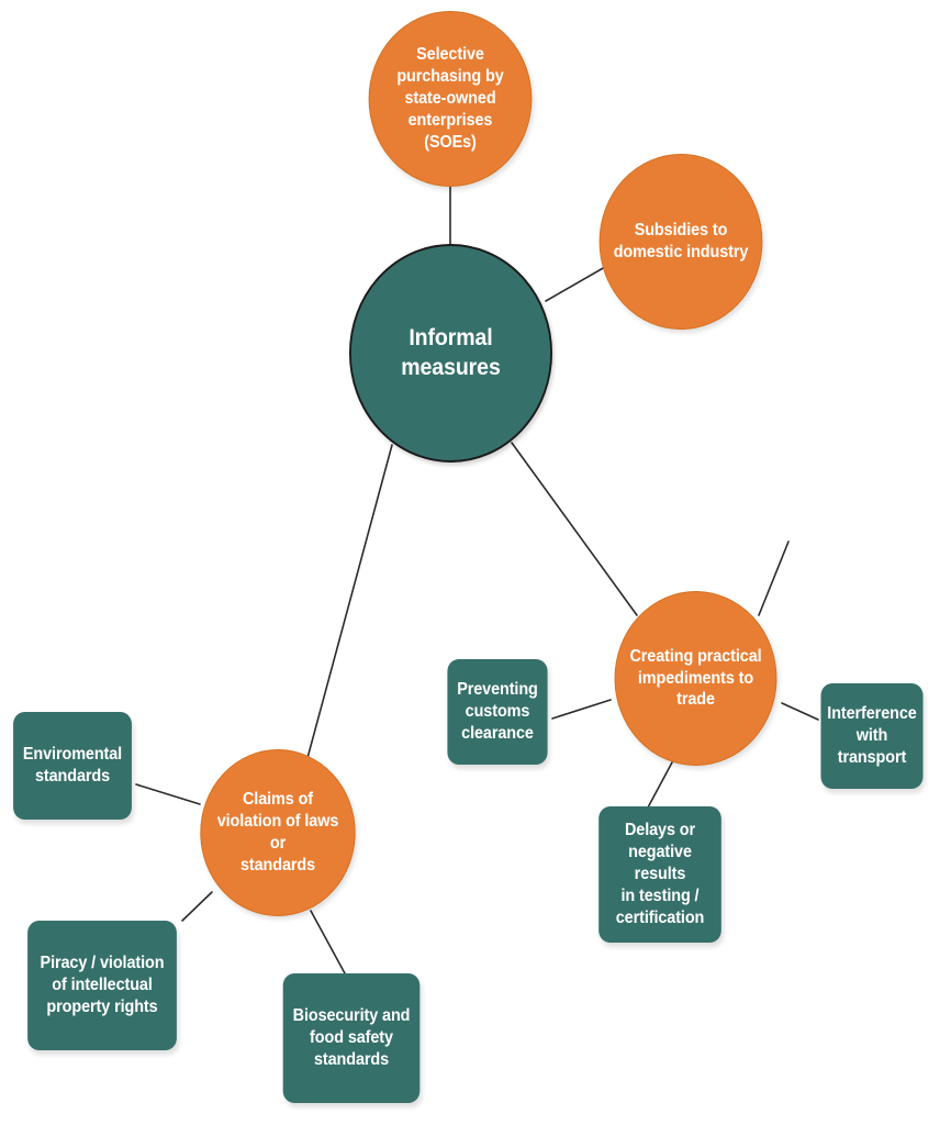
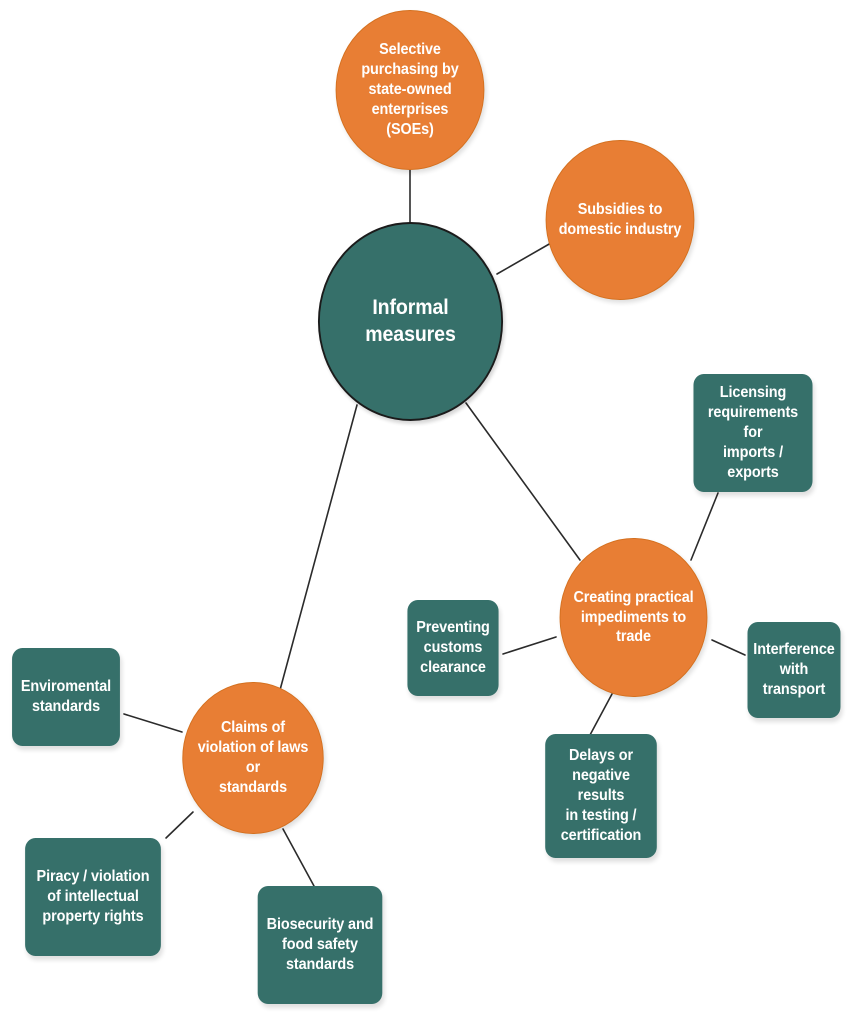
  Selective
  purchasing by
  state-owned
  enterprises
  (SOEs)
  Subsidies to
  domestic industry
  Informal
  measures
  Creating practical
  impediments to
  trade
  Claims of
  violation of laws or
  standards
+ Licensing
+ requirements for
+ imports /
+ exports
  Interference
  with
  transport
  Delays or
  negative results
  in testing /
  certification
  Preventing
  customs
  clearance
  Enviromental
  standards
  Piracy / violation
  of intellectual
  property rights
  Biosecurity and
  food safety
  standards
